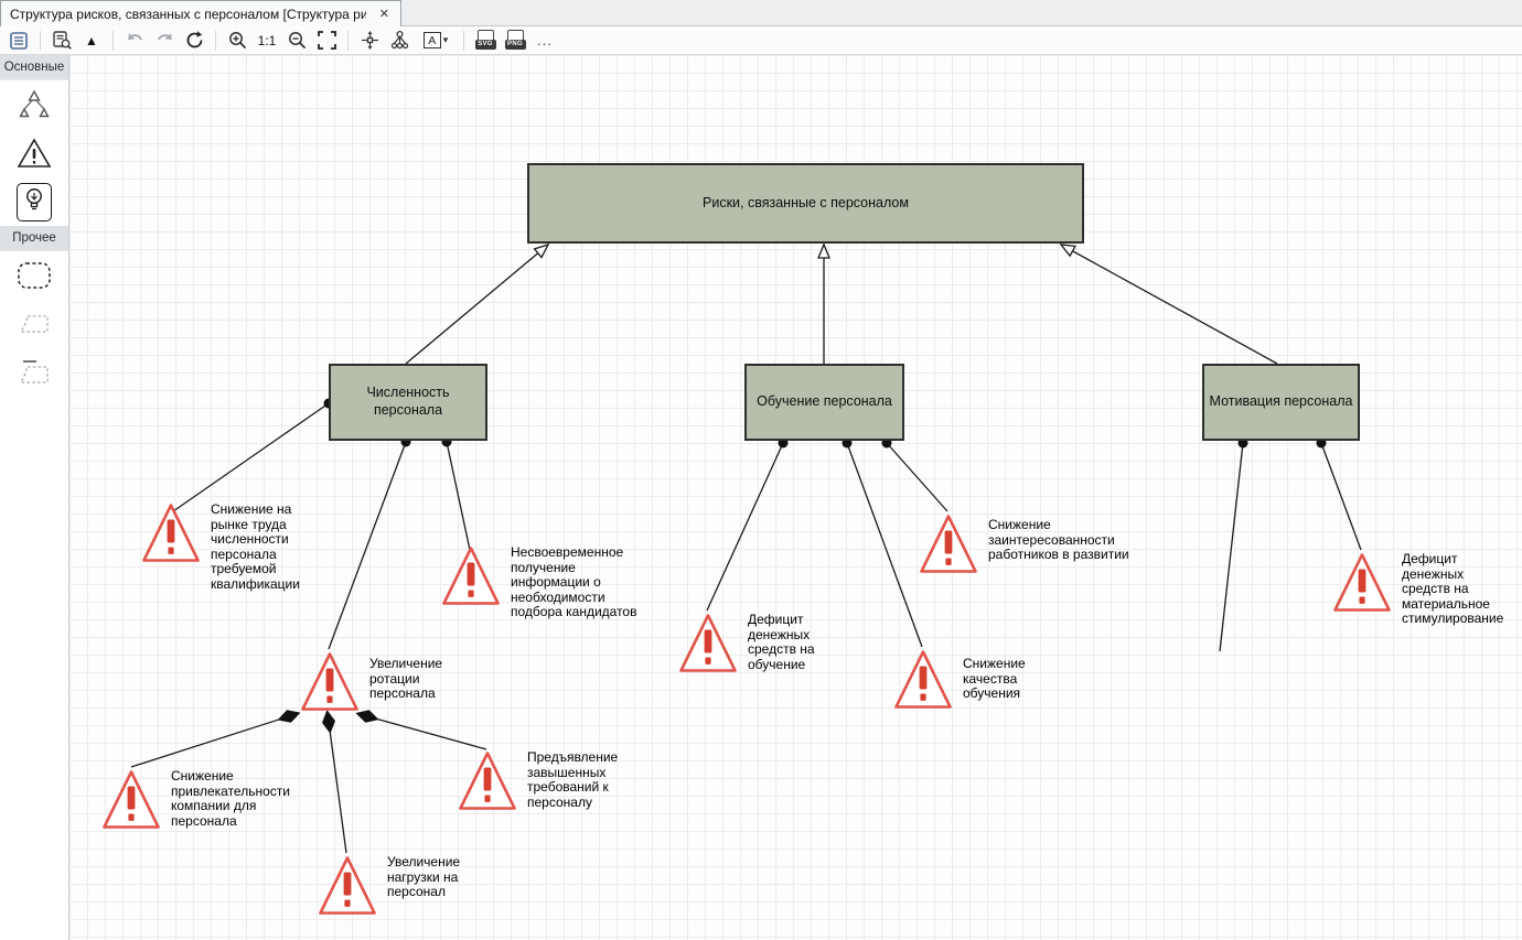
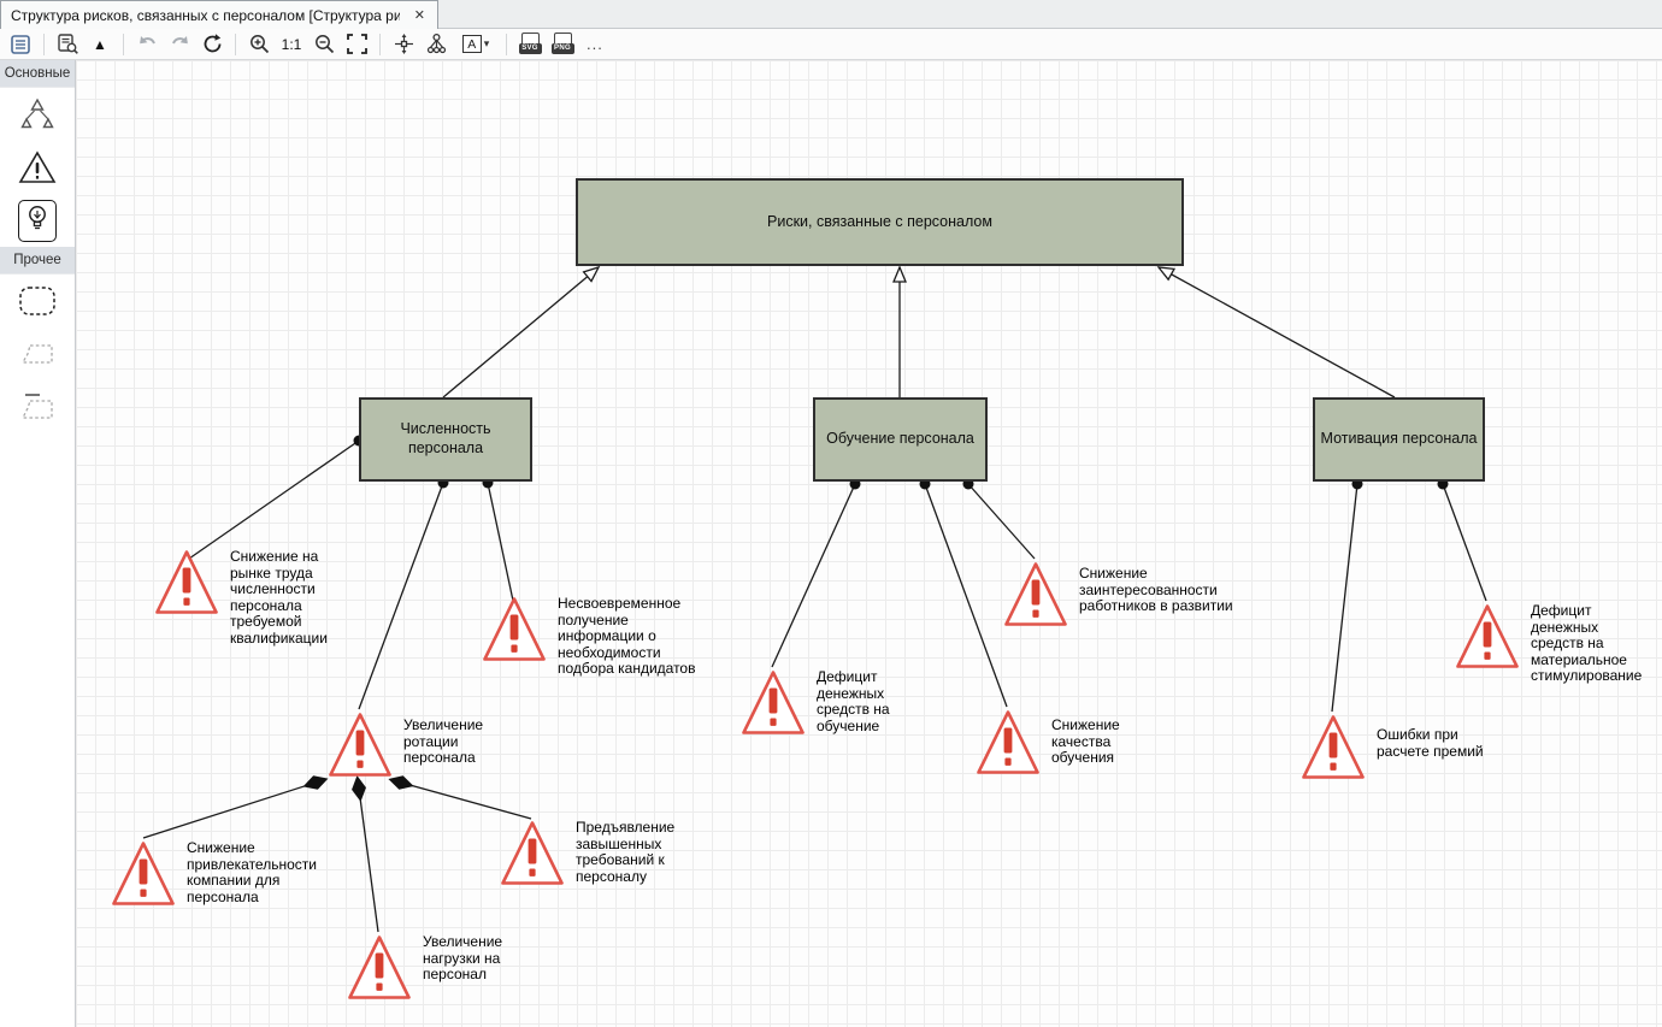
  Структура рисков, связанных с персоналом [Структура ри
  ✕
  ▲
  1:1
  A
  ▾
  ...
  Основные
  Прочее
  Риски, связанные с персоналом
  Численность
  персонала
  Обучение персонала
  Мотивация персонала
  Снижение на
  рынке труда
  численности
  персонала
  требуемой
  квалификации
  Несвоевременное
  получение
  информации о
  необходимости
  подбора кандидатов
  Увеличение
  ротации
  персонала
  Снижение
  привлекательности
  компании для
  персонала
  Увеличение
  нагрузки на
  персонал
  Предъявление
  завышенных
  требований к
  персоналу
  Дефицит
  денежных
  средств на
  обучение
  Снижение
  заинтересованности
  работников в развитии
  Снижение
  качества
  обучения
+ Ошибки при
+ расчете премий
  Дефицит
  денежных
  средств на
  материальное
  стимулирование
